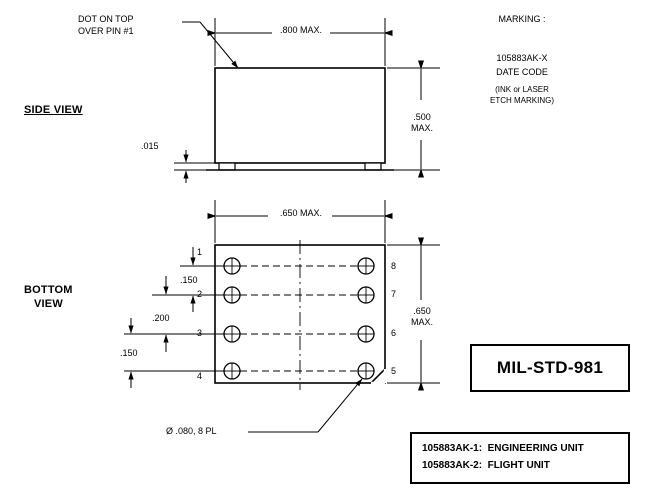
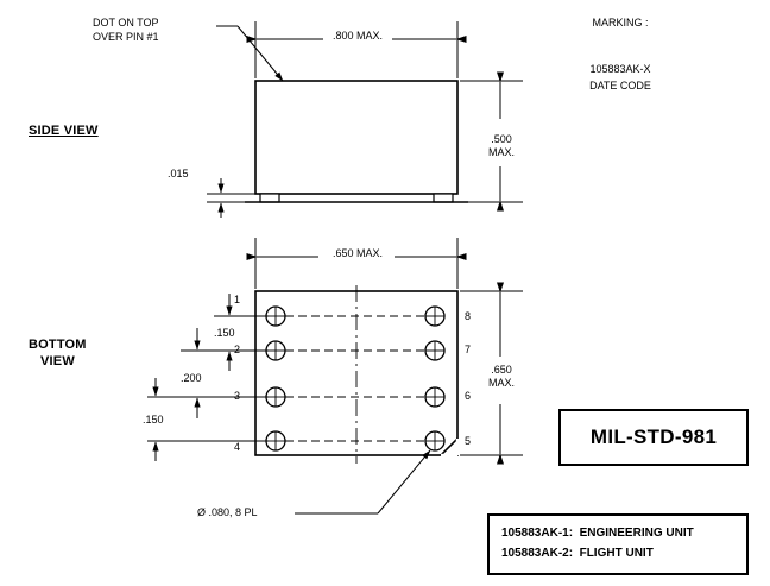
  DOT ON TOP
  OVER PIN #1
  .800 MAX.
  SIDE VIEW
  .500
  MAX.
  .015
  MARKING :
  105883AK-X
  DATE CODE
- (INK or LASER
- ETCH MARKING)
  .650 MAX.
  BOTTOM
  VIEW
  .150
  .200
  .150
  .650
  MAX.
  1
  2
  3
  4
  8
  7
  6
  5
  Ø .080, 8 PL
  MIL-STD-981
  105883AK-1: ENGINEERING UNIT
  105883AK-2: FLIGHT UNIT
